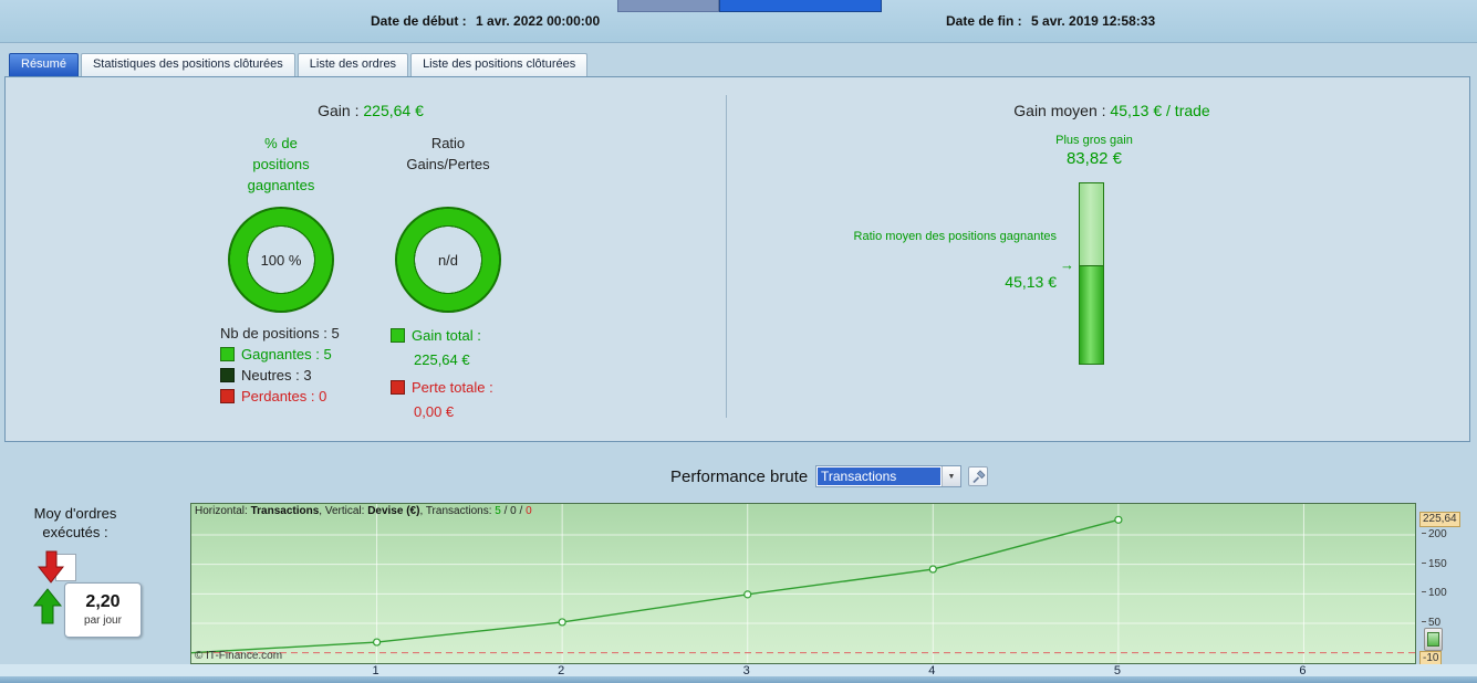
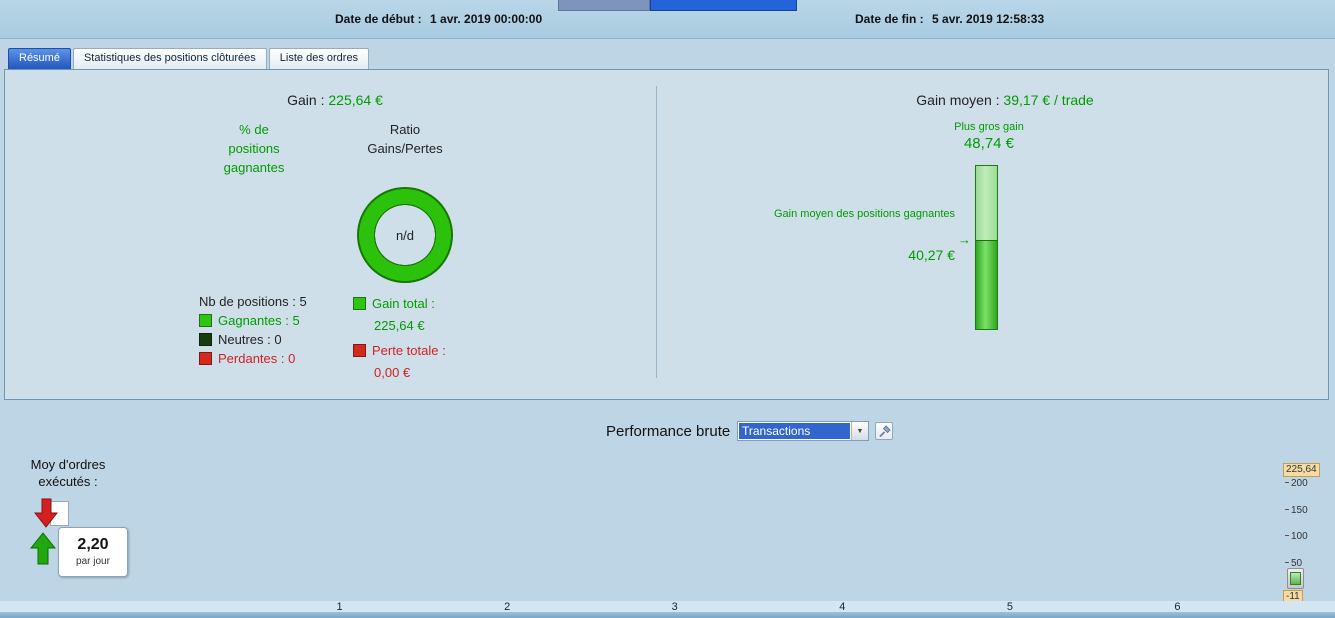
- Date de début : 1 avr. 2022 00:00:00
+ Date de début : 1 avr. 2019 00:00:00
  Date de fin : 5 avr. 2019 12:58:33
  Résumé
  Statistiques des positions clôturées
  Liste des ordres
- Liste des positions clôturées
  Gain : 225,64 €
  % de positions gagnantes
  Ratio Gains/Pertes
- 100 %
  n/d
  Nb de positions : 5
  Gagnantes : 5
- Neutres : 3
+ Neutres : 0
  Perdantes : 0
  Gain total :
  225,64 €
  Perte totale :
  0,00 €
- Gain moyen : 45,13 € / trade
+ Gain moyen : 39,17 € / trade
  Plus gros gain
- 83,82 €
+ 48,74 €
- Ratio moyen des positions gagnantes
+ Gain moyen des positions gagnantes
  →
- 45,13 €
+ 40,27 €
  Performance brute
  Transactions
  Moy d'ordres exécutés :
  2,20
  par jour
- Horizontal: Transactions, Vertical: Devise (€), Transactions: 5 / 0 / 0
- © IT-Finance.com
  225,64
- -10
+ -11
  200
  150
  100
  50
  1
  2
  3
  4
  5
  6
